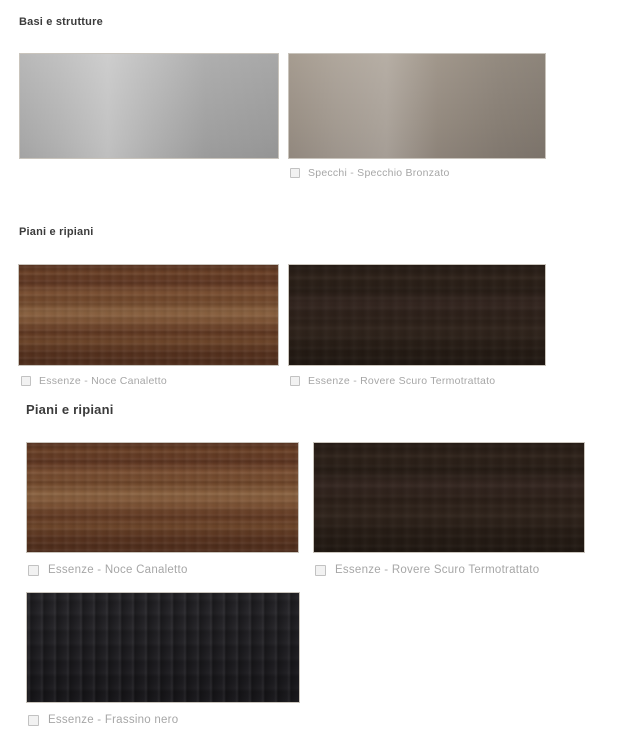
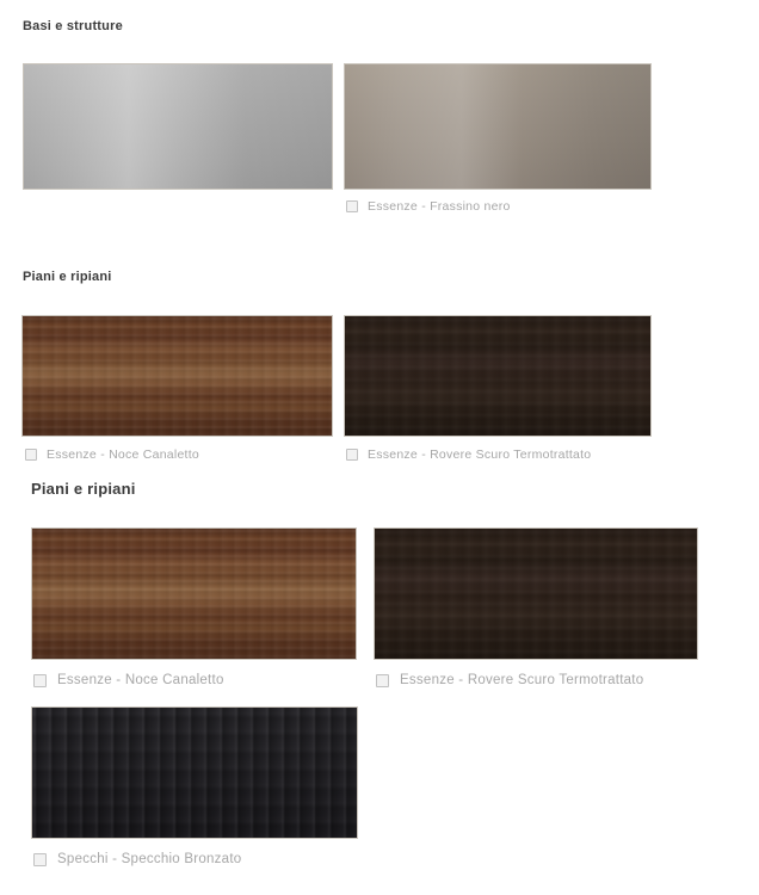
  Basi e strutture
- Specchi - Specchio Bronzato
+ Essenze - Frassino nero
  Piani e ripiani
  Essenze - Noce Canaletto
  Essenze - Rovere Scuro Termotrattato
  Piani e ripiani
  Essenze - Noce Canaletto
  Essenze - Rovere Scuro Termotrattato
- Essenze - Frassino nero
+ Specchi - Specchio Bronzato
